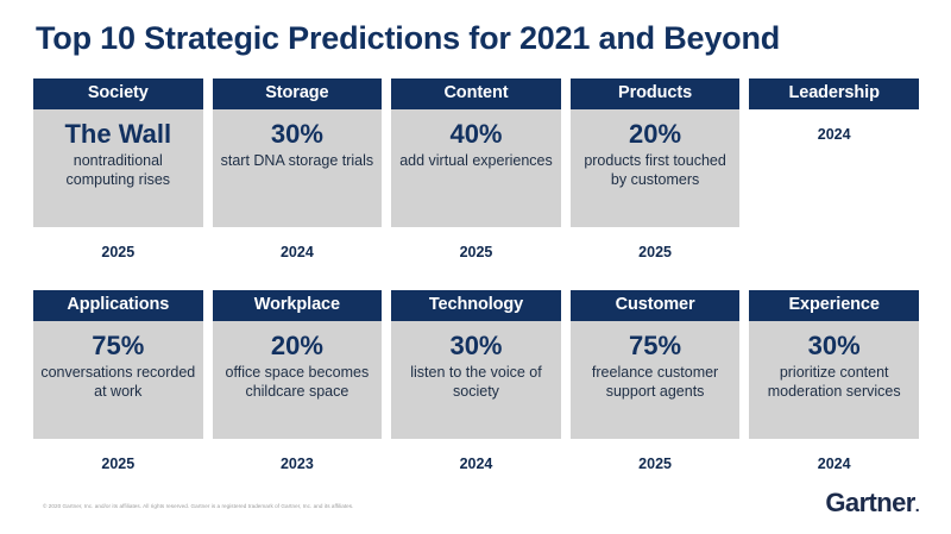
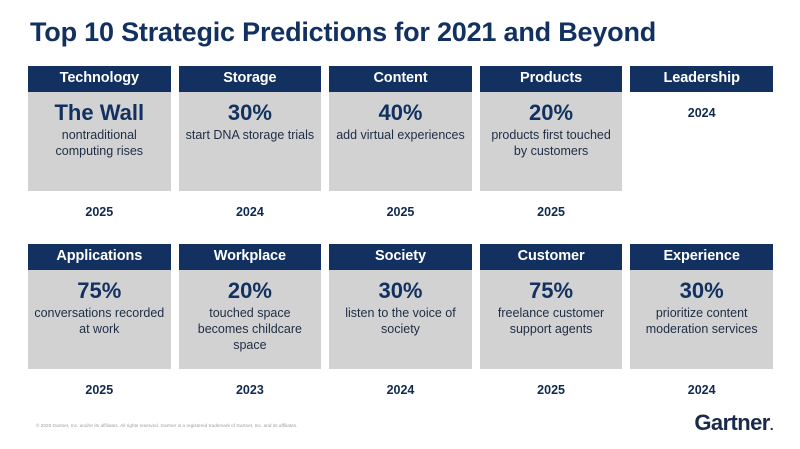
  Top 10 Strategic Predictions for 2021 and Beyond
- Society
+ Technology
  The Wall
  nontraditional computing rises
  2025
  Storage
  30%
  start DNA storage trials
  2024
  Content
  40%
  add virtual experiences
  2025
  Products
  20%
  products first touched by customers
  2025
  Leadership
  2024
  Applications
  75%
  conversations recorded at work
  2025
  Workplace
  20%
- office space becomes childcare space
+ touched space becomes childcare space
  2023
- Technology
+ Society
  30%
  listen to the voice of society
  2024
  Customer
  75%
  freelance customer support agents
  2025
  Experience
  30%
  prioritize content moderation services
  2024
  Gartner.
